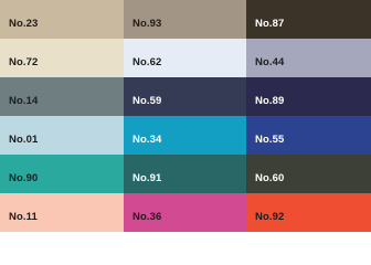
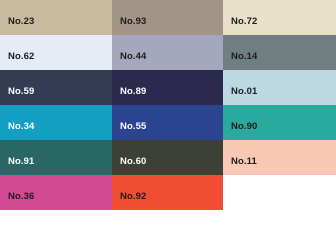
  No.23
  No.93
- No.87
  No.72
  No.62
  No.44
  No.14
  No.59
  No.89
  No.01
  No.34
  No.55
  No.90
  No.91
  No.60
  No.11
  No.36
  No.92
